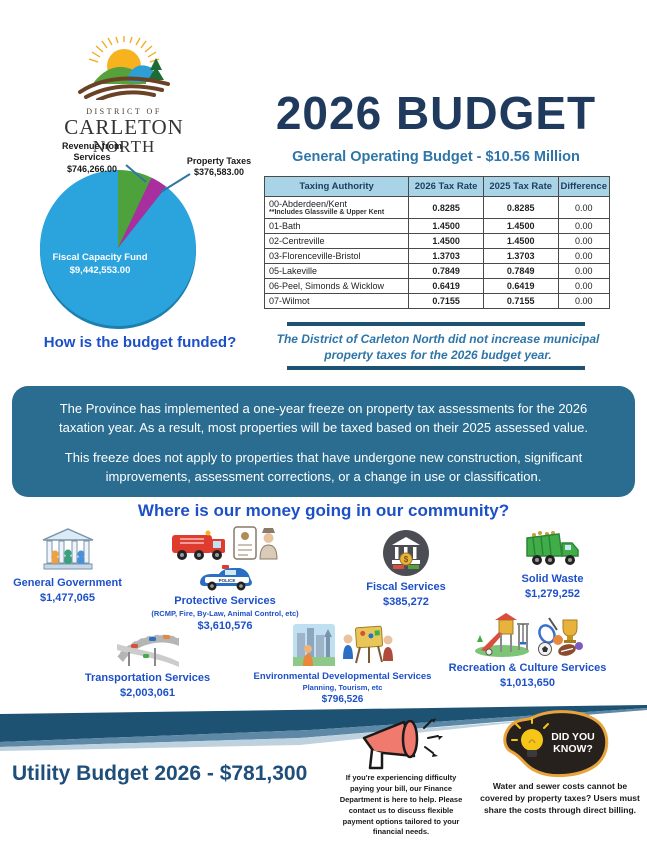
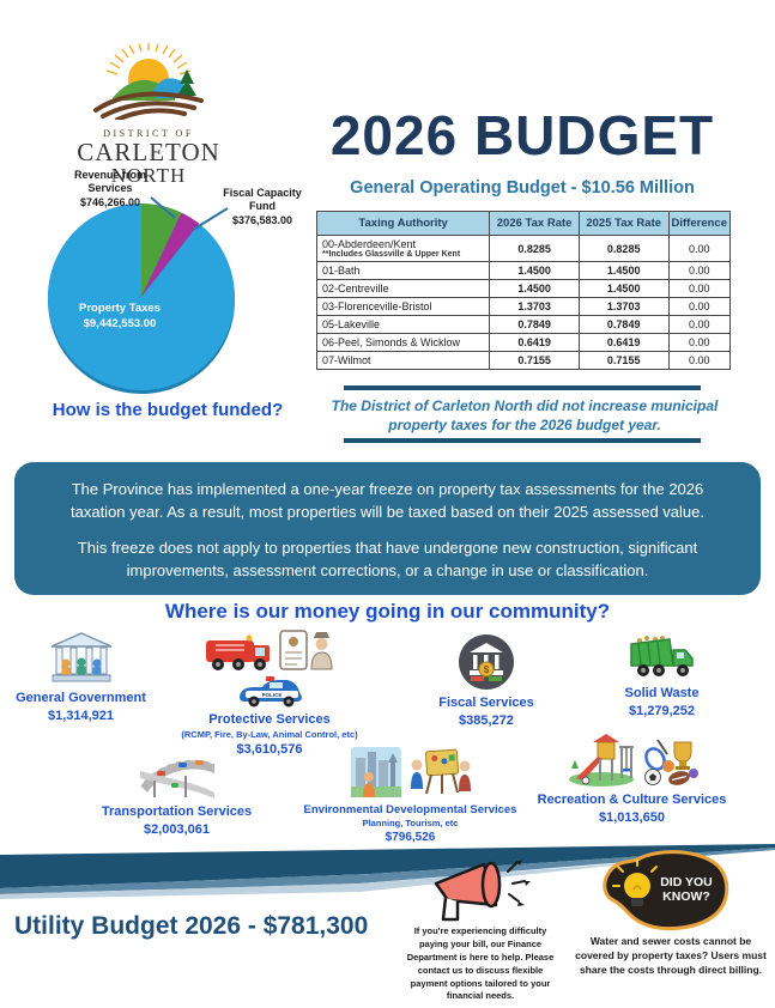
  DISTRICT OF
  CARLETON
  NORTH
  2026 BUDGET
  Revenue from Services
  $746,266.00
- Property Taxes
+ Fiscal Capacity Fund
  $376,583.00
- Fiscal Capacity Fund
+ Property Taxes
  $9,442,553.00
  How is the budget funded?
  General Operating Budget - $10.56 Million
  Taxing Authority	2026 Tax Rate	2025 Tax Rate	Difference
  01-Bath	1.4500	1.4500	0.00
  02-Centreville	1.4500	1.4500	0.00
  03-Florenceville-Bristol	1.3703	1.3703	0.00
  05-Lakeville	0.7849	0.7849	0.00
  06-Peel, Simonds & Wicklow	0.6419	0.6419	0.00
  07-Wilmot	0.7155	0.7155	0.00
  The District of Carleton North did not increase municipal property taxes for the 2026 budget year.
  The Province has implemented a one-year freeze on property tax assessments for the 2026 taxation year. As a result, most properties will be taxed based on their 2025 assessed value.
  This freeze does not apply to properties that have undergone new construction, significant improvements, assessment corrections, or a change in use or classification.
  Where is our money going in our community?
  General Government
- $1,477,065
+ $1,314,921
  Protective Services
  (RCMP, Fire, By-Law, Animal Control, etc)
  $3,610,576
  $
  Fiscal Services
  $385,272
  Solid Waste
  $1,279,252
  Transportation Services
  $2,003,061
  Environmental Developmental Services
  Planning, Tourism, etc
  $796,526
  Recreation & Culture Services
  $1,013,650
  Utility Budget 2026 - $781,300
  If you're experiencing difficulty paying your bill, our Finance Department is here to help. Please contact us to discuss flexible payment options tailored to your financial needs.
  DID YOU KNOW?
  Water and sewer costs cannot be covered by property taxes? Users must share the costs through direct billing.
